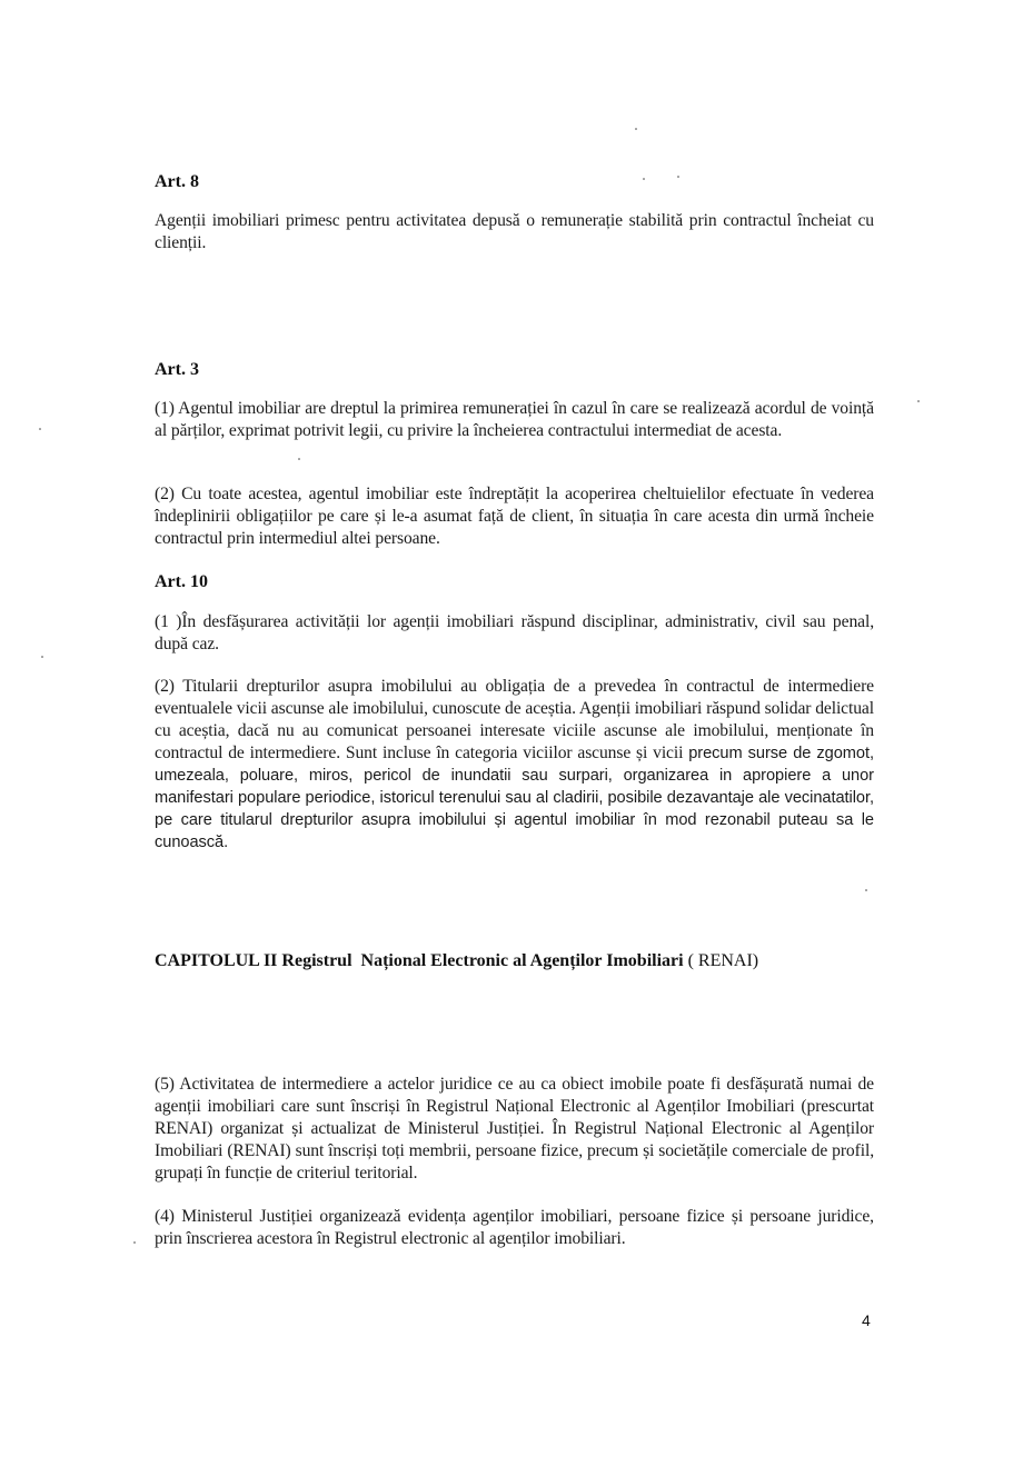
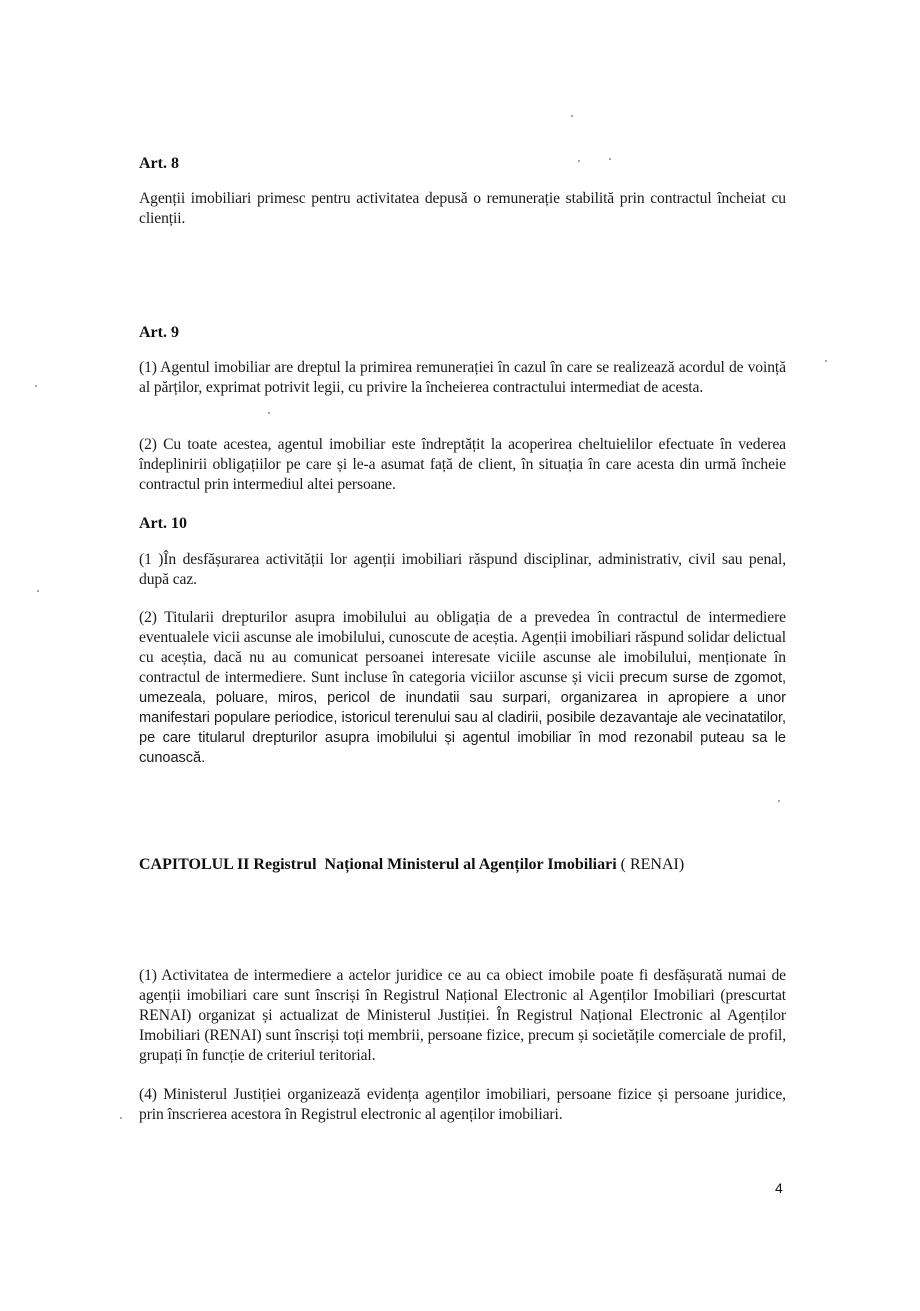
  Art. 8
  Agenții imobiliari primesc pentru activitatea depusă o remunerație stabilită prin contractul încheiat cu clienții.
- Art. 3
+ Art. 9
  (1) Agentul imobiliar are dreptul la primirea remunerației în cazul în care se realizează acordul de voință al părților, exprimat potrivit legii, cu privire la încheierea contractului intermediat de acesta.
  (2) Cu toate acestea, agentul imobiliar este îndreptățit la acoperirea cheltuielilor efectuate în vederea îndeplinirii obligațiilor pe care și le-a asumat față de client, în situația în care acesta din urmă încheie contractul prin intermediul altei persoane.
  Art. 10
  (1 )În desfășurarea activității lor agenții imobiliari răspund disciplinar, administrativ, civil sau penal, după caz.
  (2) Titularii drepturilor asupra imobilului au obligația de a prevedea în contractul de intermediere eventualele vicii ascunse ale imobilului, cunoscute de aceștia. Agenții imobiliari răspund solidar delictual cu aceștia, dacă nu au comunicat persoanei interesate viciile ascunse ale imobilului, menționate în contractul de intermediere. Sunt incluse în categoria viciilor ascunse și vicii precum surse de zgomot, umezeala, poluare, miros, pericol de inundatii sau surpari, organizarea in apropiere a unor manifestari populare periodice, istoricul terenului sau al cladirii, posibile dezavantaje ale vecinatatilor, pe care titularul drepturilor asupra imobilului și agentul imobiliar în mod rezonabil puteau sa le cunoască.
- CAPITOLUL II Registrul Național Electronic al Agenților Imobiliari ( RENAI)
+ CAPITOLUL II Registrul Național Ministerul al Agenților Imobiliari ( RENAI)
- (5) Activitatea de intermediere a actelor juridice ce au ca obiect imobile poate fi desfășurată numai de agenții imobiliari care sunt înscriși în Registrul Național Electronic al Agenților Imobiliari (prescurtat RENAI) organizat și actualizat de Ministerul Justiției. În Registrul Național Electronic al Agenților Imobiliari (RENAI) sunt înscriși toți membrii, persoane fizice, precum și societățile comerciale de profil, grupați în funcție de criteriul teritorial.
+ (1) Activitatea de intermediere a actelor juridice ce au ca obiect imobile poate fi desfășurată numai de agenții imobiliari care sunt înscriși în Registrul Național Electronic al Agenților Imobiliari (prescurtat RENAI) organizat și actualizat de Ministerul Justiției. În Registrul Național Electronic al Agenților Imobiliari (RENAI) sunt înscriși toți membrii, persoane fizice, precum și societățile comerciale de profil, grupați în funcție de criteriul teritorial.
  (4) Ministerul Justiției organizează evidența agenților imobiliari, persoane fizice și persoane juridice, prin înscrierea acestora în Registrul electronic al agenților imobiliari.
  4
